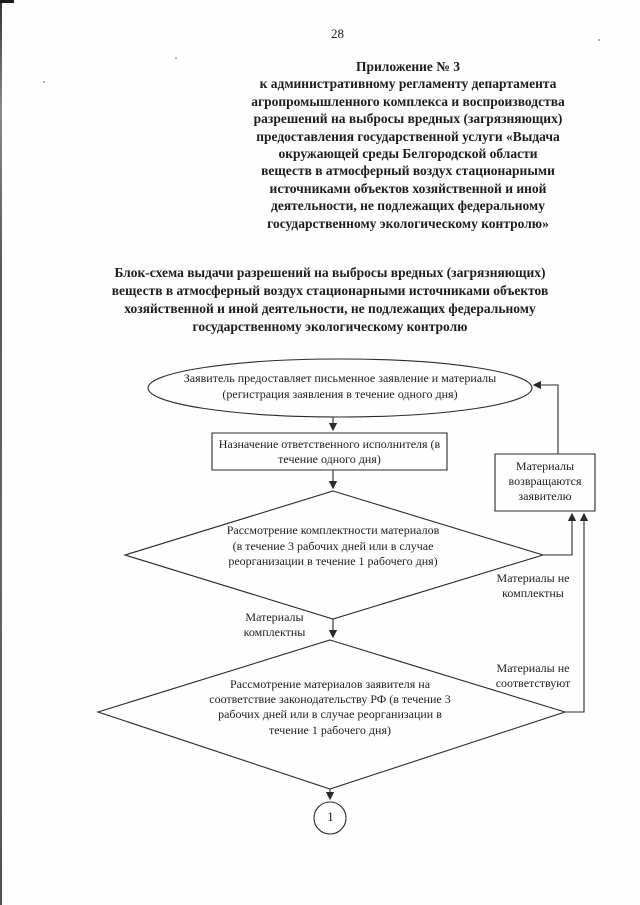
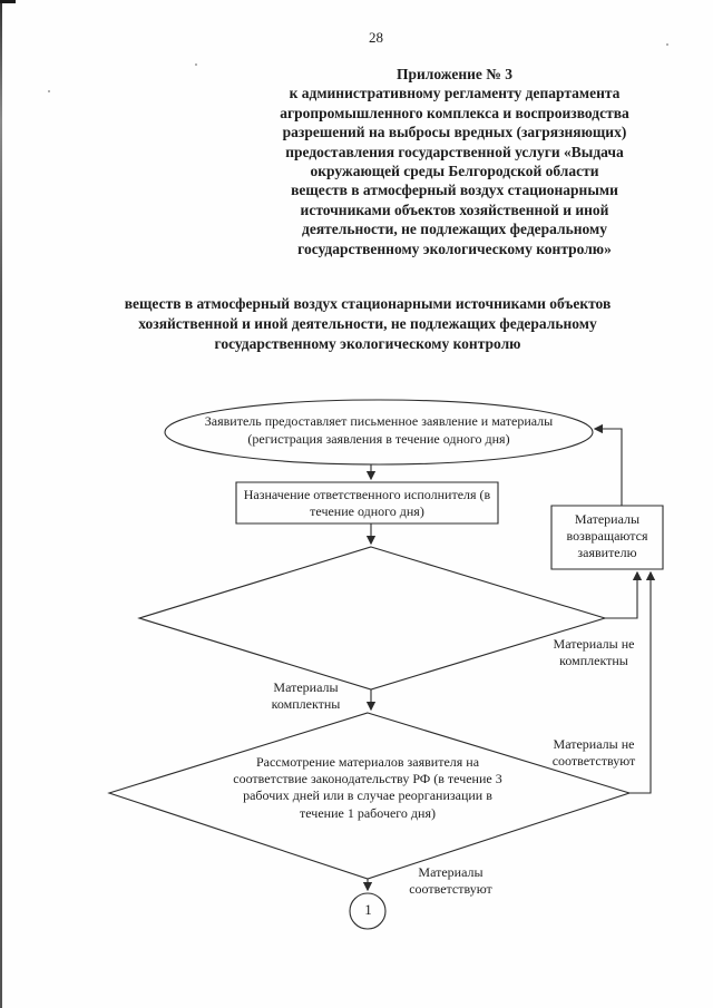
  28
  Приложение № 3
  к административному регламенту департамента
  агропромышленного комплекса и воспроизводства
  разрешений на выбросы вредных (загрязняющих)
  предоставления государственной услуги «Выдача
  окружающей среды Белгородской области
  веществ в атмосферный воздух стационарными
  источниками объектов хозяйственной и иной
  деятельности, не подлежащих федеральному
  государственному экологическому контролю»
- Блок-схема выдачи разрешений на выбросы вредных (загрязняющих)
  веществ в атмосферный воздух стационарными источниками объектов
  хозяйственной и иной деятельности, не подлежащих федеральному
  государственному экологическому контролю
  Заявитель предоставляет письменное заявление и материалы (регистрация заявления в течение одного дня)
  Назначение ответственного исполнителя (в течение одного дня)
- Рассмотрение комплектности материалов (в течение 3 рабочих дней или в случае реорганизации в течение 1 рабочего дня)
  Рассмотрение материалов заявителя на соответствие законодательству РФ (в течение 3 рабочих дней или в случае реорганизации в течение 1 рабочего дня)
  Материалы возвращаются заявителю
  1
  Материалы комплектны
  Материалы не комплектны
  Материалы не соответствуют
+ Материалы соответствуют
